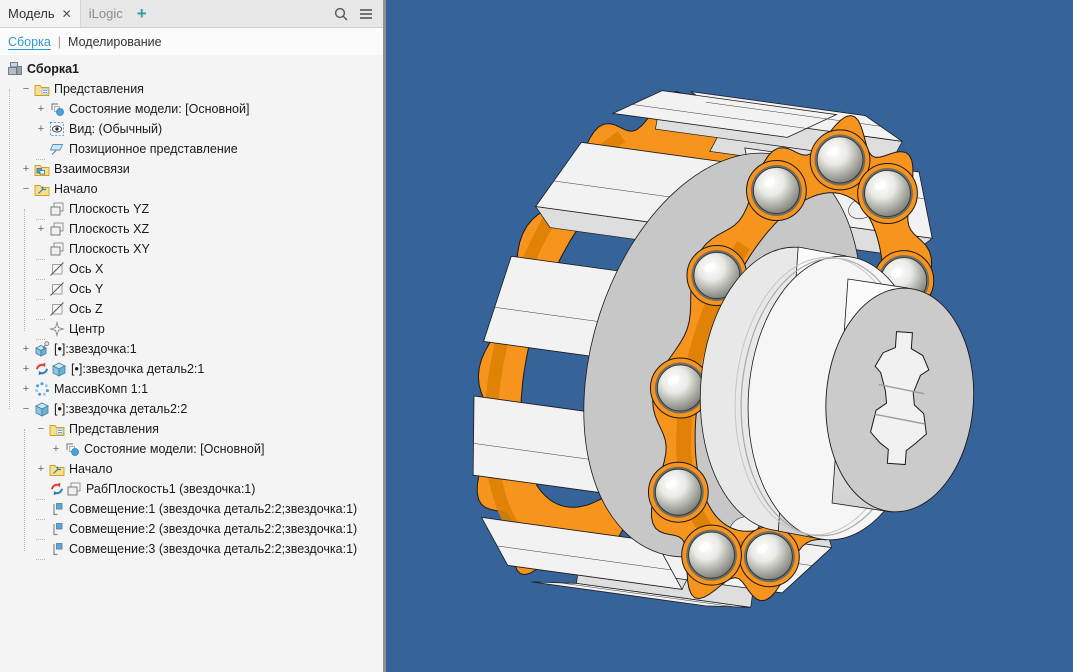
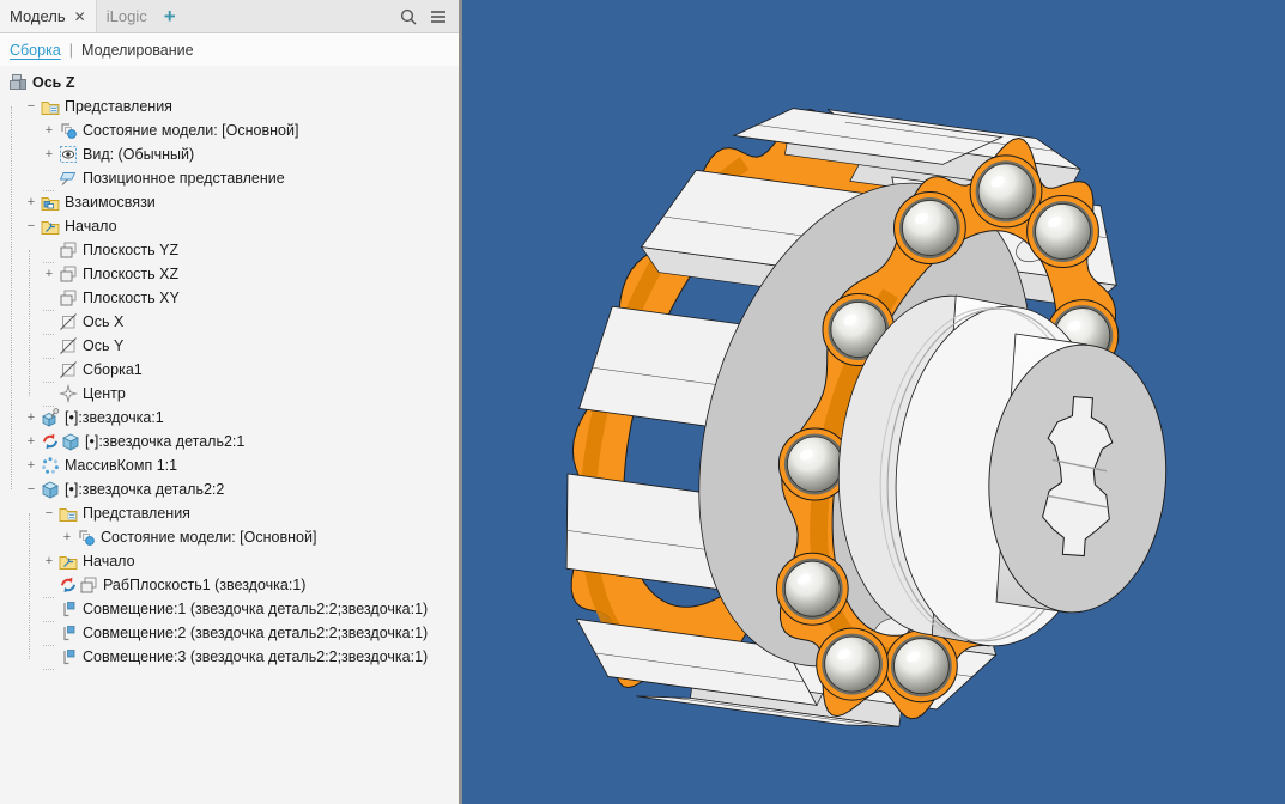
  Модель
  ✕
  iLogic
  +
  Сборка
  |
  Моделирование
- Сборка1
+ Ось Z
  −
  Представления
  +
  Состояние модели: [Основной]
  +
  Вид: (Обычный)
  Позиционное представление
  +
  Взаимосвязи
  −
  Начало
  Плоскость YZ
  +
  Плоскость XZ
  Плоскость XY
  Ось X
  Ось Y
- Ось Z
+ Сборка1
  Центр
  +
  [•]:звездочка:1
  +
  [•]:звездочка деталь2:1
  +
  МассивКомп 1:1
  −
  [•]:звездочка деталь2:2
  −
  Представления
  +
  Состояние модели: [Основной]
  +
  Начало
  РабПлоскость1 (звездочка:1)
  Совмещение:1 (звездочка деталь2:2;звездочка:1)
  Совмещение:2 (звездочка деталь2:2;звездочка:1)
  Совмещение:3 (звездочка деталь2:2;звездочка:1)
